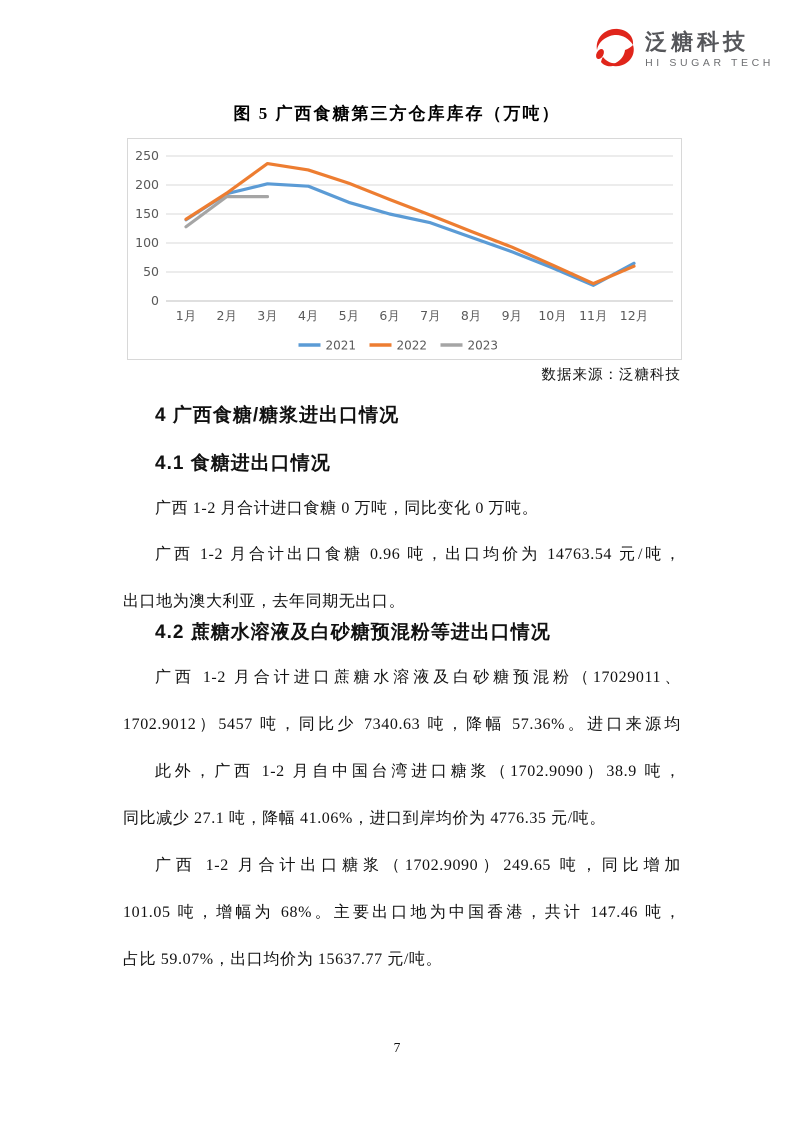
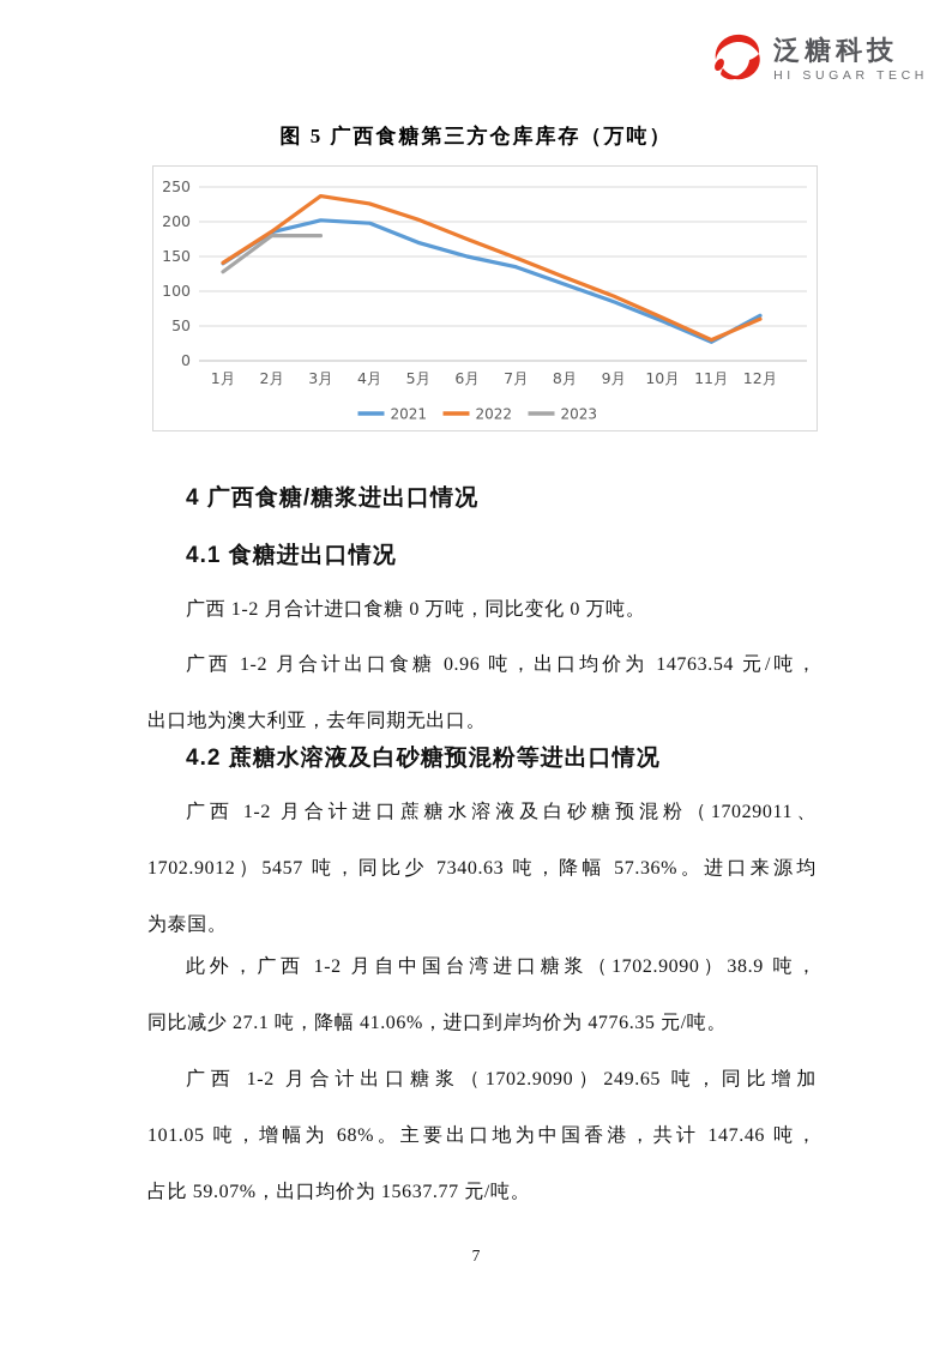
  泛糖科技
  HI SUGAR TECH
  图 5 广西食糖第三方仓库库存（万吨）
  0
  50
  100
  150
  200
  250
  1月
  2月
  3月
  4月
  5月
  6月
  7月
  8月
  9月
  10月
  11月
  12月
  2021
  2022
  2023
- 数据来源：泛糖科技
  4 广西食糖/糖浆进出口情况
  4.1 食糖进出口情况
  广西 1-2 月合计进口食糖 0 万吨，同比变化 0 万吨。
  广西 1-2 月合计出口食糖 0.96 吨，出口均价为 14763.54 元/吨，
  出口地为澳大利亚，去年同期无出口。
  4.2 蔗糖水溶液及白砂糖预混粉等进出口情况
  广西 1-2 月合计进口蔗糖水溶液及白砂糖预混粉（17029011、
  1702.9012）5457 吨，同比少 7340.63 吨，降幅 57.36%。进口来源均
+ 为泰国。
  此外，广西 1-2 月自中国台湾进口糖浆（1702.9090）38.9 吨，
  同比减少 27.1 吨，降幅 41.06%，进口到岸均价为 4776.35 元/吨。
  广西 1-2 月合计出口糖浆（1702.9090）249.65 吨，同比增加
  101.05 吨，增幅为 68%。主要出口地为中国香港，共计 147.46 吨，
  占比 59.07%，出口均价为 15637.77 元/吨。
  7
